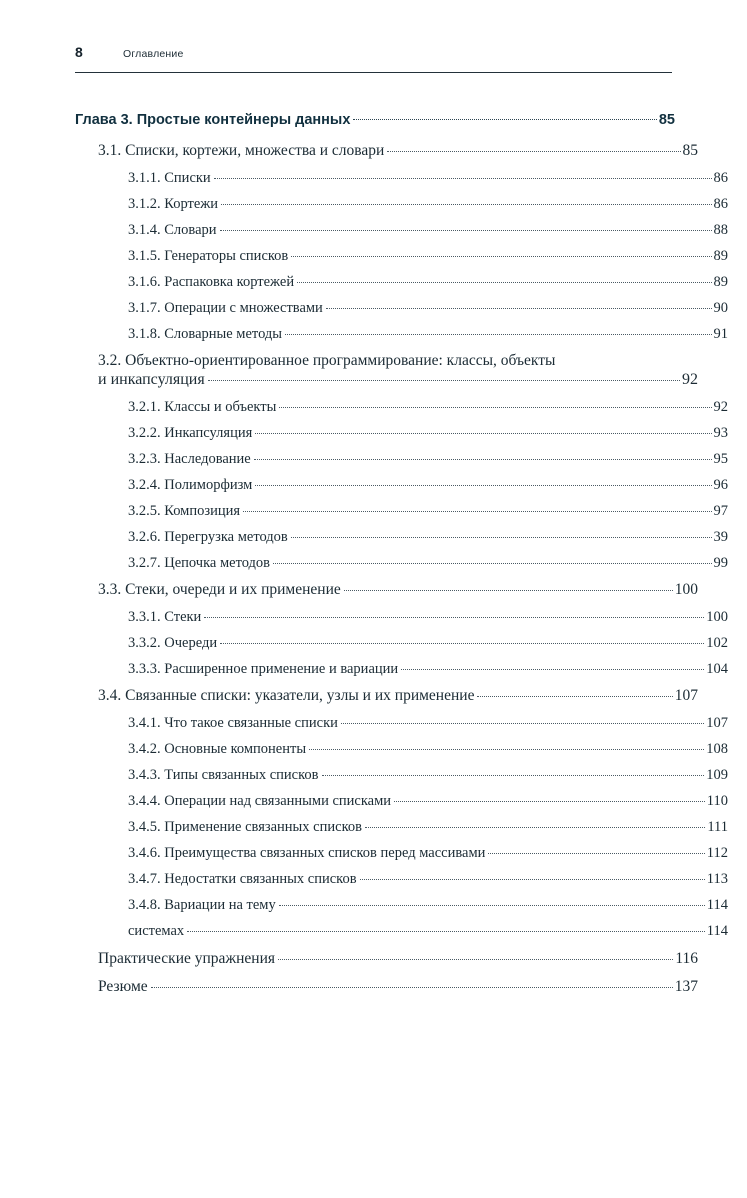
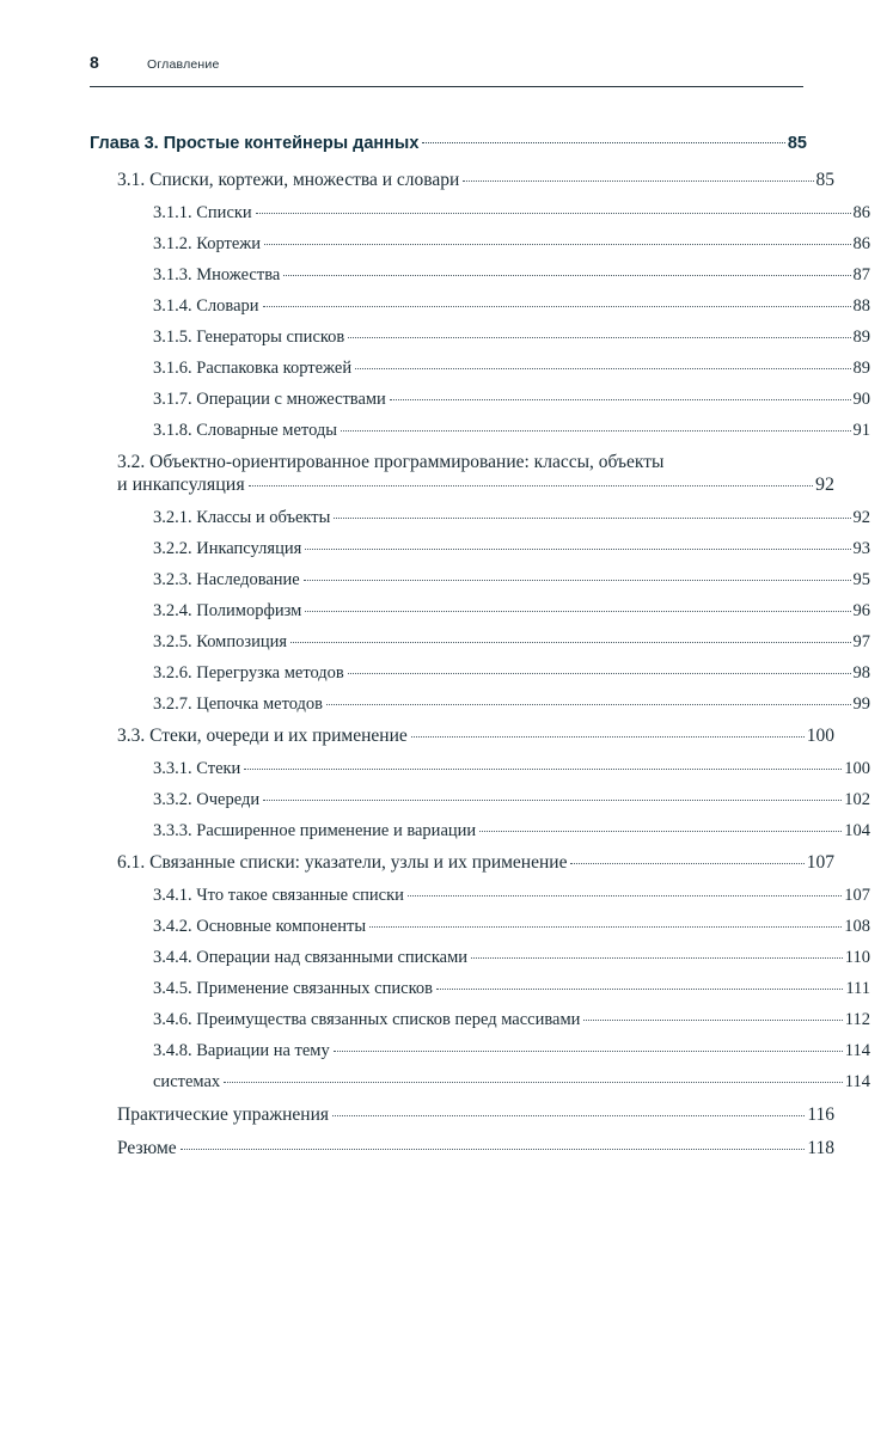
  8
  Оглавление
  Глава 3. Простые контейнеры данных
  85
  3.1. Списки, кортежи, множества и словари
  85
  3.1.1. Списки
  86
  3.1.2. Кортежи
  86
+ 3.1.3. Множества
+ 87
  3.1.4. Словари
  88
  3.1.5. Генераторы списков
  89
  3.1.6. Распаковка кортежей
  89
  3.1.7. Операции с множествами
  90
  3.1.8. Словарные методы
  91
  3.2. Объектно-ориентированное программирование: классы, объекты
  и инкапсуляция
  92
  3.2.1. Классы и объекты
  92
  3.2.2. Инкапсуляция
  93
  3.2.3. Наследование
  95
  3.2.4. Полиморфизм
  96
  3.2.5. Композиция
  97
  3.2.6. Перегрузка методов
- 39
+ 98
  3.2.7. Цепочка методов
  99
  3.3. Стеки, очереди и их применение
  100
  3.3.1. Стеки
  100
  3.3.2. Очереди
  102
  3.3.3. Расширенное применение и вариации
  104
- 3.4. Связанные списки: указатели, узлы и их применение
+ 6.1. Связанные списки: указатели, узлы и их применение
  107
  3.4.1. Что такое связанные списки
  107
  3.4.2. Основные компоненты
  108
- 3.4.3. Типы связанных списков
- 109
  3.4.4. Операции над связанными списками
  110
  3.4.5. Применение связанных списков
  111
  3.4.6. Преимущества связанных списков перед массивами
  112
- 3.4.7. Недостатки связанных списков
- 113
  3.4.8. Вариации на тему
  114
  системах
  114
  Практические упражнения
  116
  Резюме
- 137
+ 118
